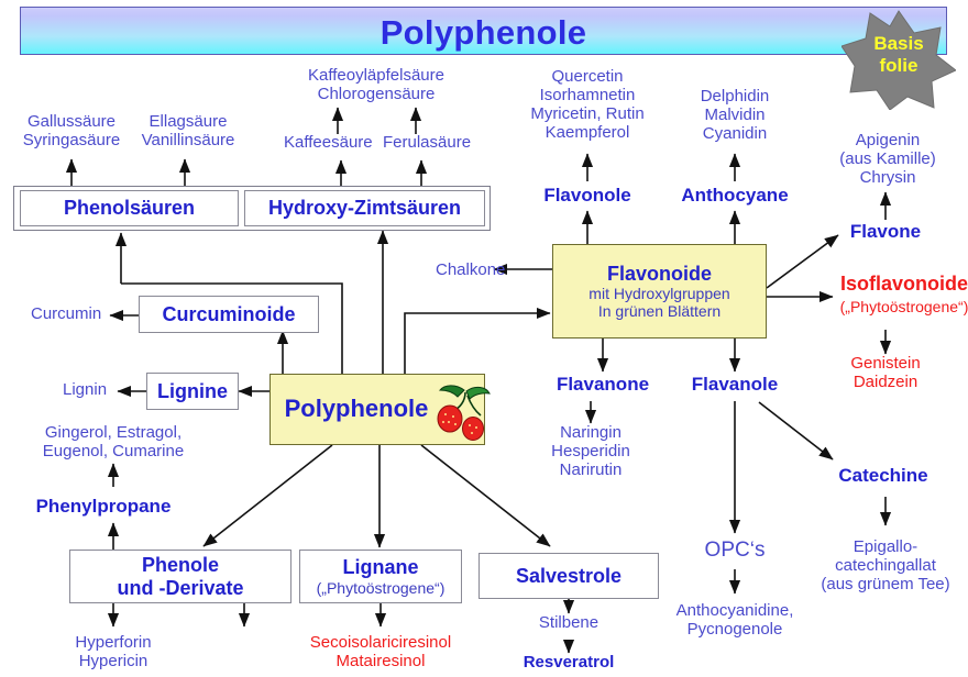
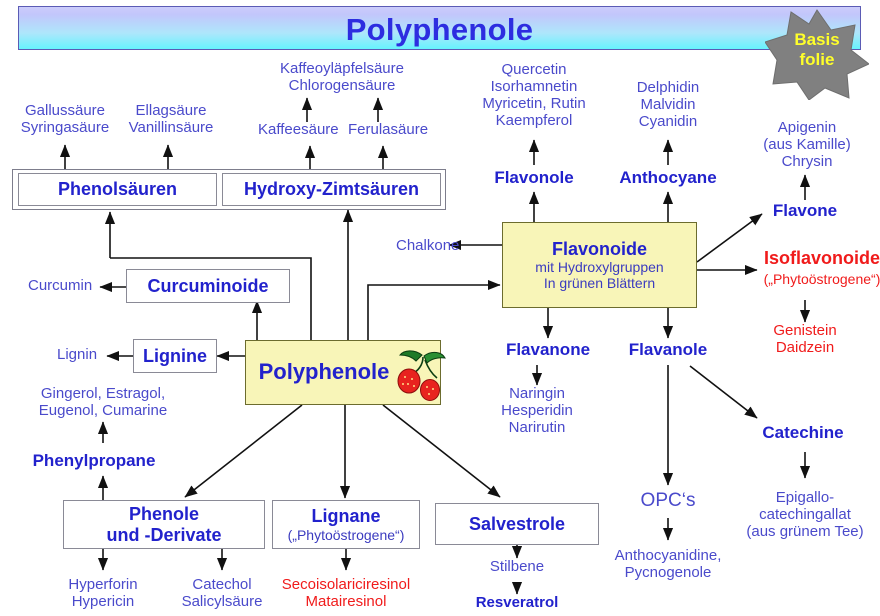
  Polyphenole
  Basis
  folie
  Gallussäure
  Syringasäure
  Ellagsäure
  Vanillinsäure
  Kaffeoyläpfelsäure
  Chlorogensäure
  Kaffeesäure
  Ferulasäure
  Quercetin
  Isorhamnetin
  Myricetin, Rutin
  Kaempferol
  Delphidin
  Malvidin
  Cyanidin
  Apigenin
  (aus Kamille)
  Chrysin
  Flavonole
  Anthocyane
  Flavone
  Chalkone
  Isoflavonoide
  („Phytoöstrogene“)
  Genistein
  Daidzein
  Curcumin
  Lignin
  Gingerol, Estragol,
  Eugenol, Cumarine
  Phenylpropane
  Flavanone
  Naringin
  Hesperidin
  Narirutin
  Flavanole
  Catechine
  Epigallo-
  catechingallat
  (aus grünem Tee)
  OPC‘s
  Anthocyanidine,
  Pycnogenole
  Hyperforin
  Hypericin
+ Catechol
+ Salicylsäure
  Secoisolariciresinol
  Matairesinol
  Stilbene
  Resveratrol
  Phenolsäuren
  Hydroxy-Zimtsäuren
  Curcuminoide
  Lignine
  Polyphenole
  Flavonoide
  mit Hydroxylgruppen
  In grünen Blättern
  Phenole
  und -Derivate
  Lignane
  („Phytoöstrogene“)
  Salvestrole
